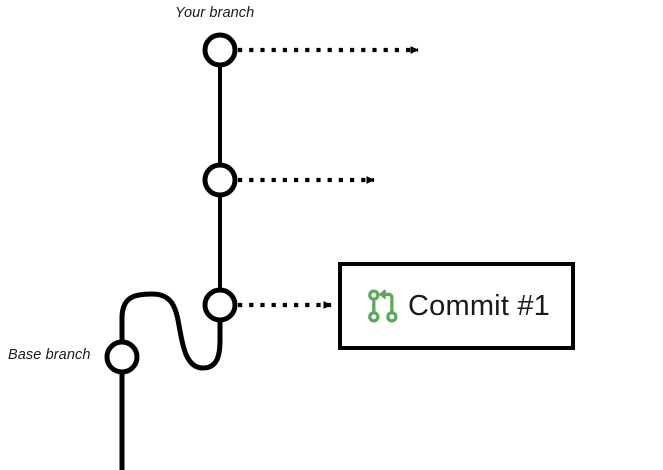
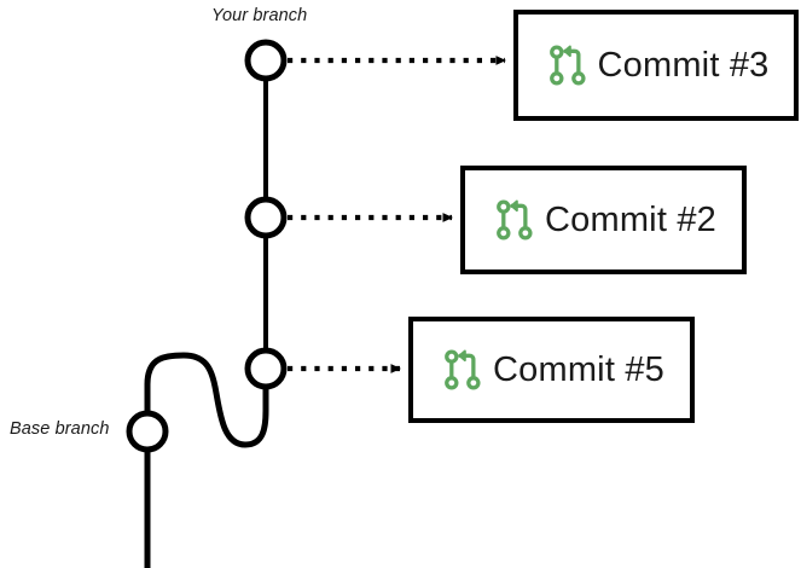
  Your branch
  Base branch
+ Commit #3
+ Commit #2
- Commit #1
+ Commit #5
